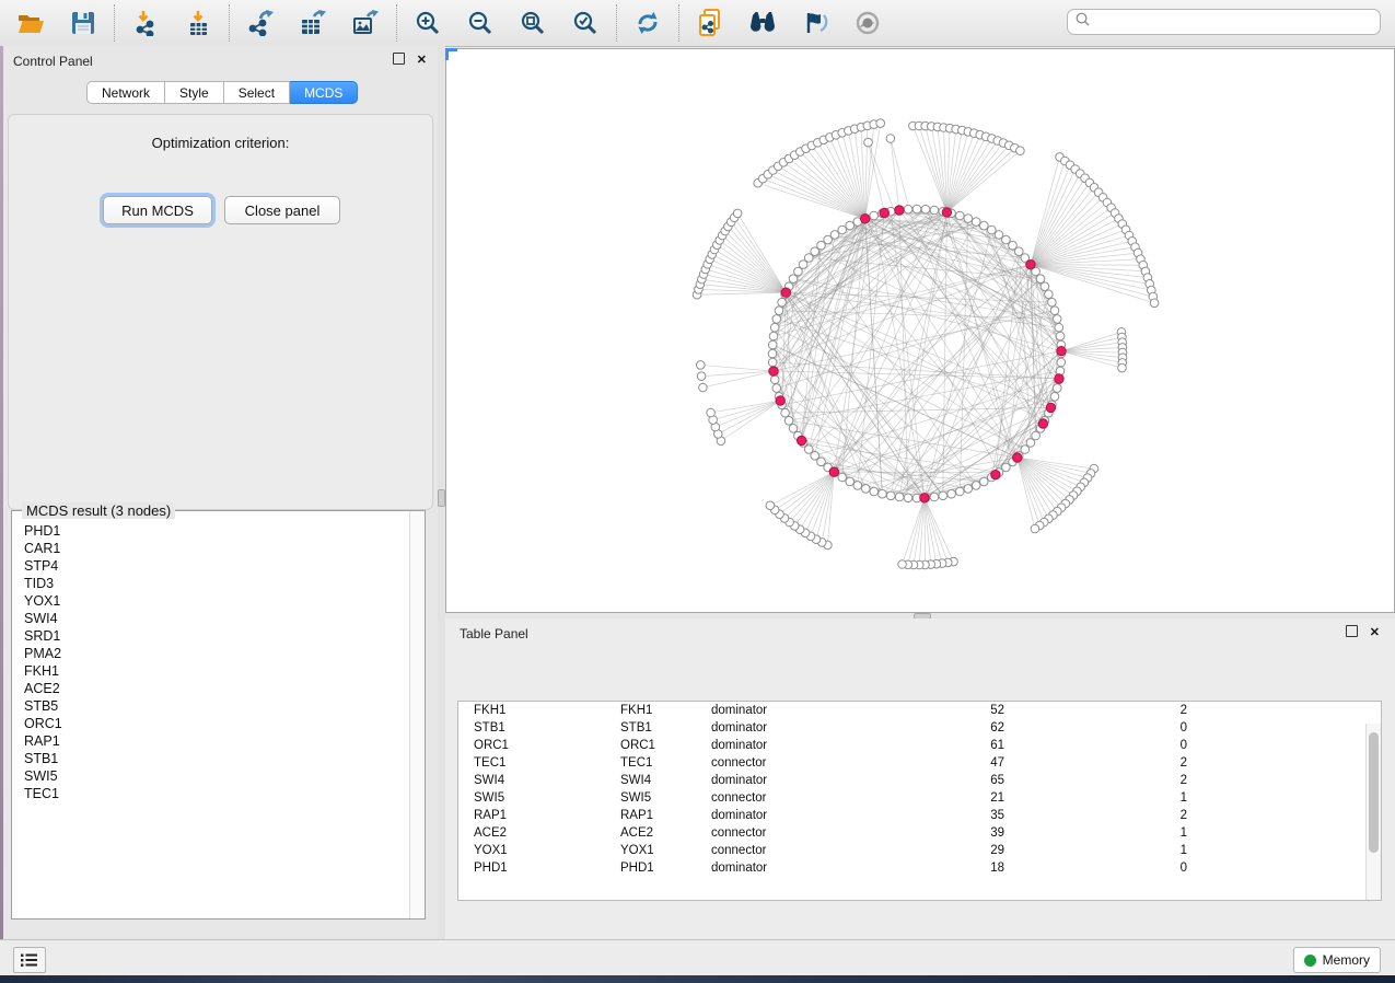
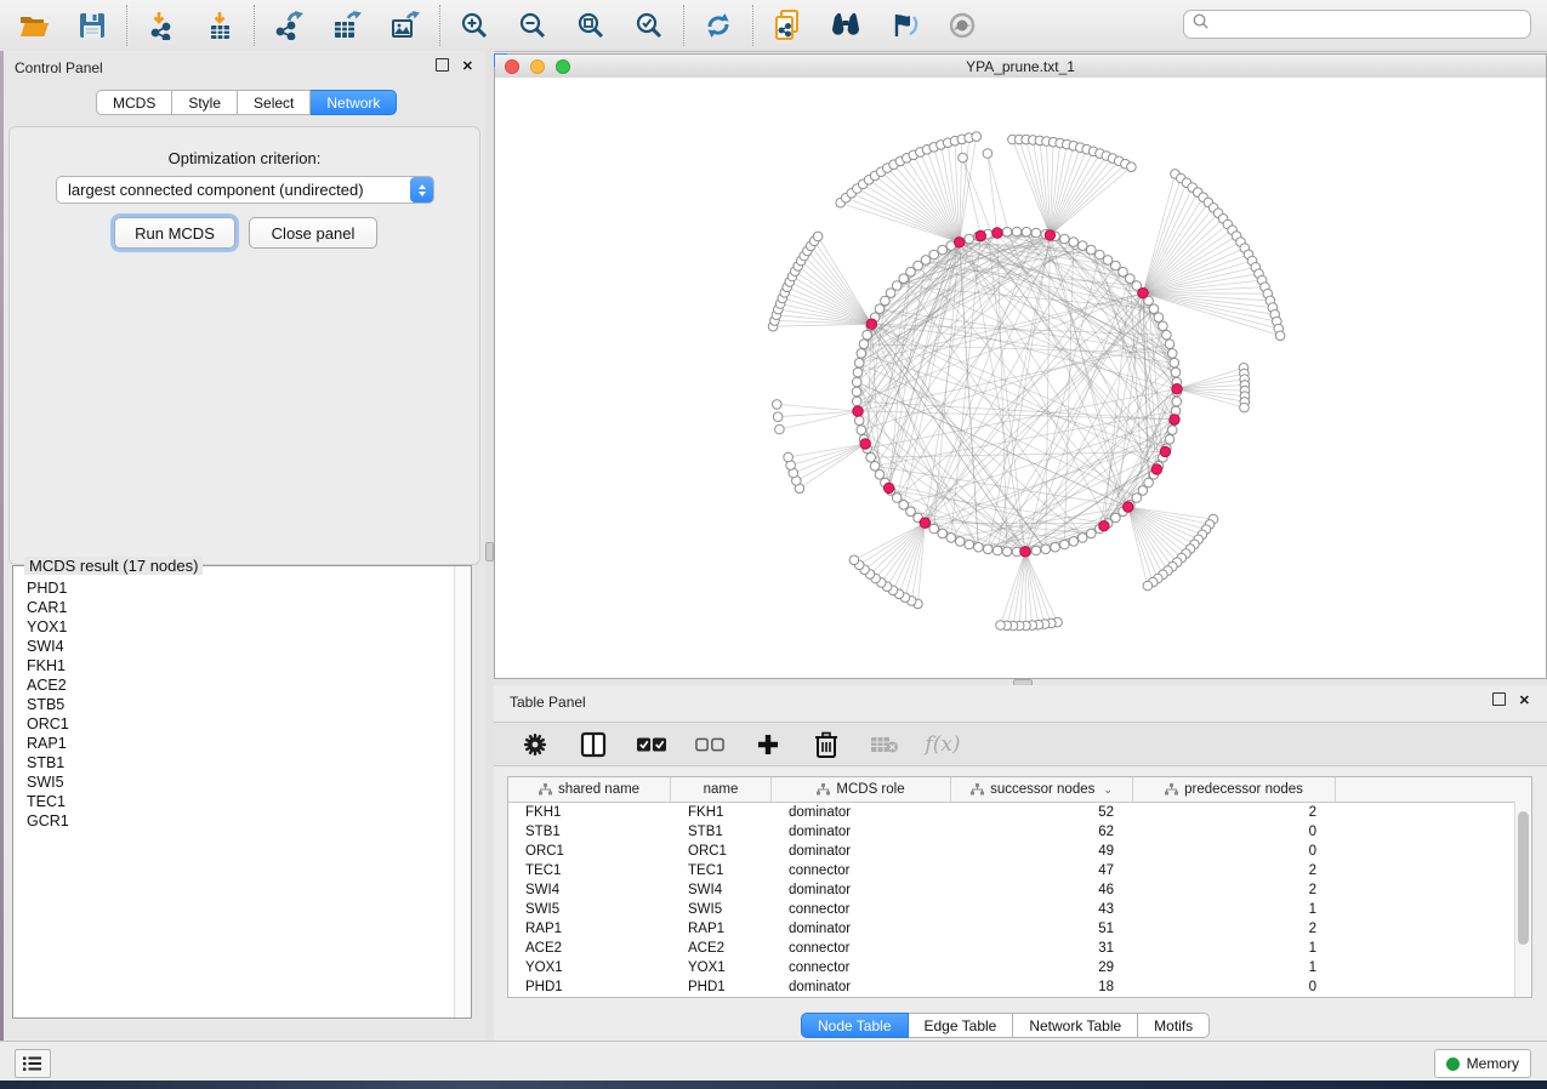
  Control Panel
  ✕
- Network
+ MCDS
  Style
  Select
- MCDS
+ Network
  Optimization criterion:
+ largest connected component (undirected)
  Run MCDS
  Close panel
- MCDS result (3 nodes)
+ MCDS result (17 nodes)
  PHD1
  CAR1
- STP4
- TID3
  YOX1
  SWI4
- SRD1
- PMA2
  FKH1
  ACE2
  STB5
  ORC1
  RAP1
  STB1
  SWI5
  TEC1
+ GCR1
+ YPA_prune.txt_1
  Table Panel
  ✕
+ f(x)
+ shared name
+ name
+ MCDS role
+ successor nodes
+ ⌄
+ predecessor nodes
  FKH1
  FKH1
  dominator
  52
  2
  STB1
  STB1
  dominator
  62
  0
  ORC1
  ORC1
  dominator
- 61
+ 49
  0
  TEC1
  TEC1
  connector
  47
  2
  SWI4
  SWI4
  dominator
- 65
+ 46
  2
  SWI5
  SWI5
  connector
- 21
+ 43
  1
  RAP1
  RAP1
  dominator
- 35
+ 51
  2
  ACE2
  ACE2
  connector
- 39
+ 31
  1
  YOX1
  YOX1
  connector
  29
  1
  PHD1
  PHD1
  dominator
  18
  0
+ Node Table
+ Edge Table
+ Network Table
+ Motifs
  Memory
